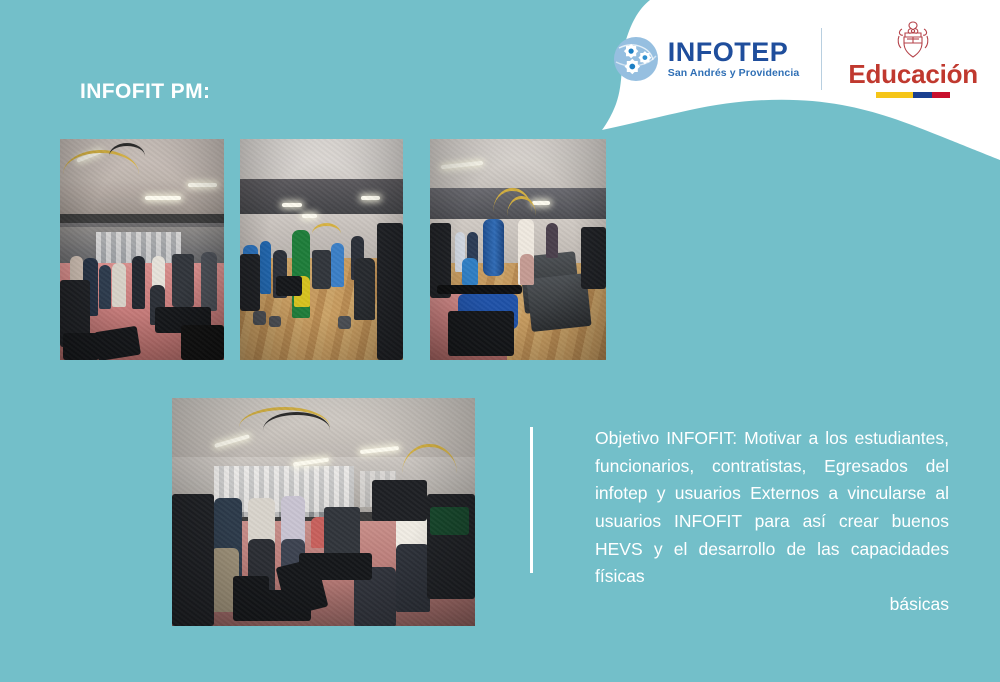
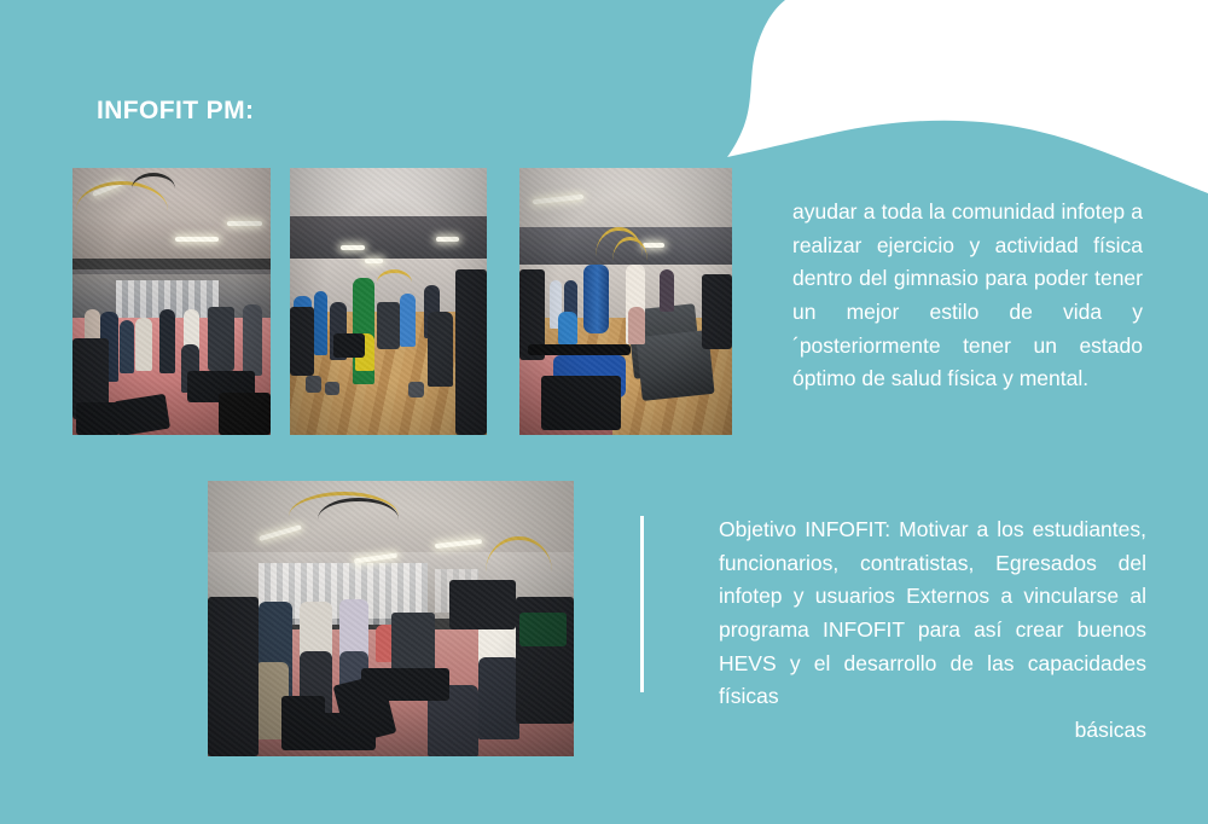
- INFOTEP
- San Andrés y Providencia
- Educación
  INFOFIT PM:
+ ayudar a toda la comunidad infotep a realizar ejercicio y actividad física dentro del gimnasio para poder tener un mejor estilo de vida y ´posteriormente tener un estado óptimo de salud física y mental.
- Objetivo INFOFIT: Motivar a los estudiantes, funcionarios, contratistas, Egresados del infotep y usuarios Externos a vincularse al usuarios INFOFIT para así crear buenos HEVS y el desarrollo de las capacidades físicas
+ Objetivo INFOFIT: Motivar a los estudiantes, funcionarios, contratistas, Egresados del infotep y usuarios Externos a vincularse al programa INFOFIT para así crear buenos HEVS y el desarrollo de las capacidades físicas
  básicas
